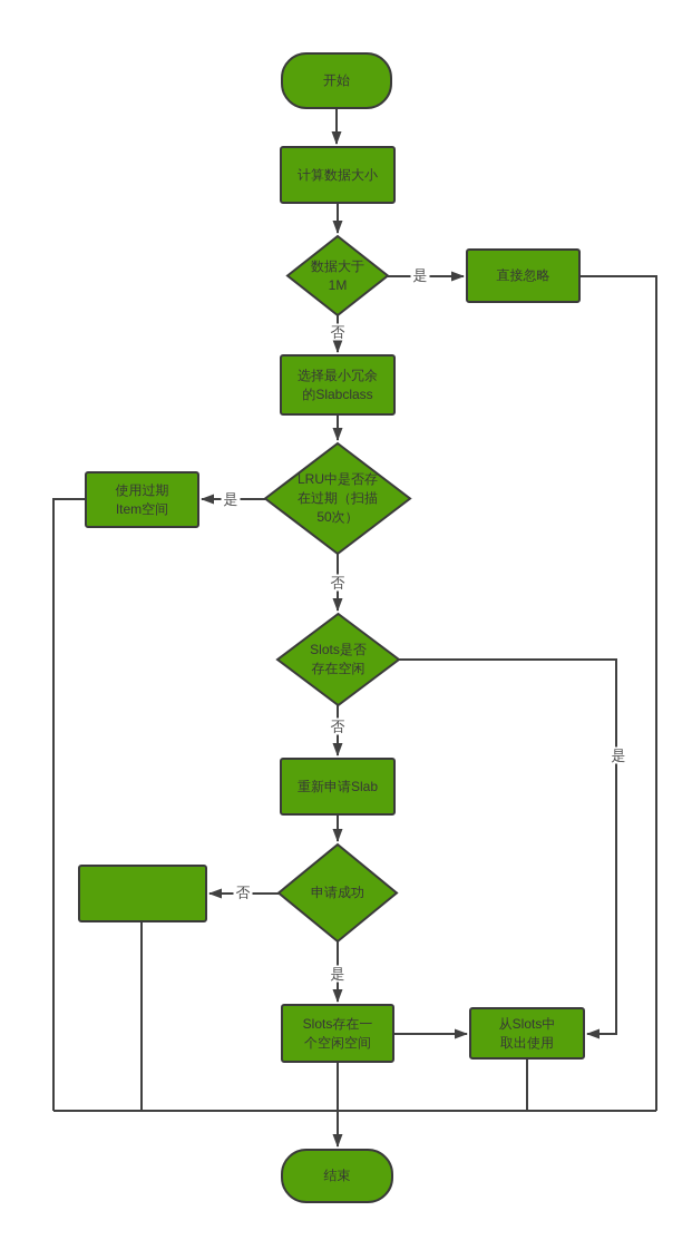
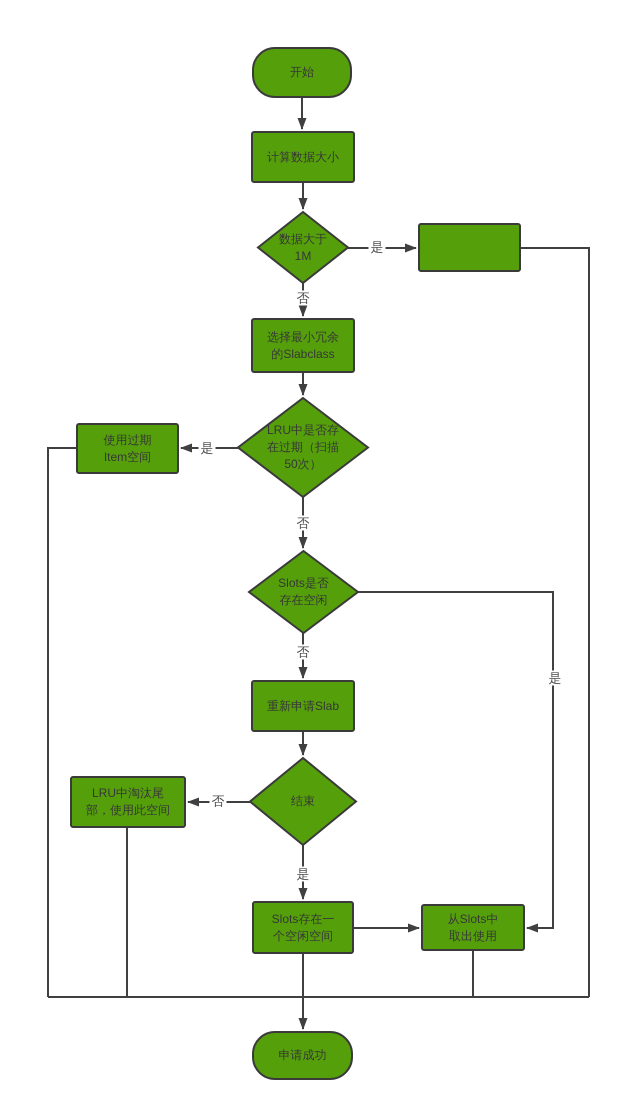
  开始
  计算数据大小
  数据大于
  1M
- 直接忽略
  选择最小冗余
  的Slabclass
  LRU中是否存
  在过期（扫描
  50次）
  使用过期
  Item空间
  Slots是否
  存在空闲
  重新申请Slab
- 申请成功
+ 结束
+ LRU中淘汰尾
+ 部，使用此空间
  Slots存在一
  个空闲空间
  从Slots中
  取出使用
- 结束
+ 申请成功
  是
  否
  是
  否
  是
  否
  否
  是
